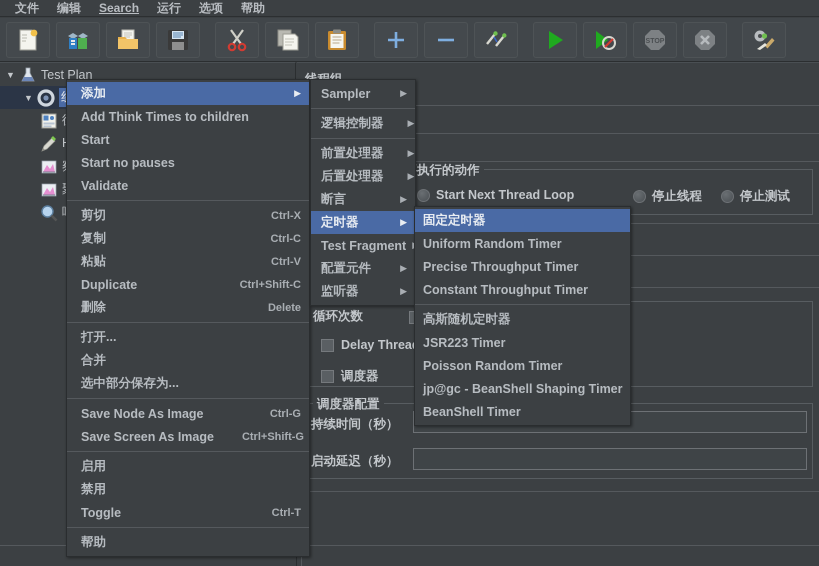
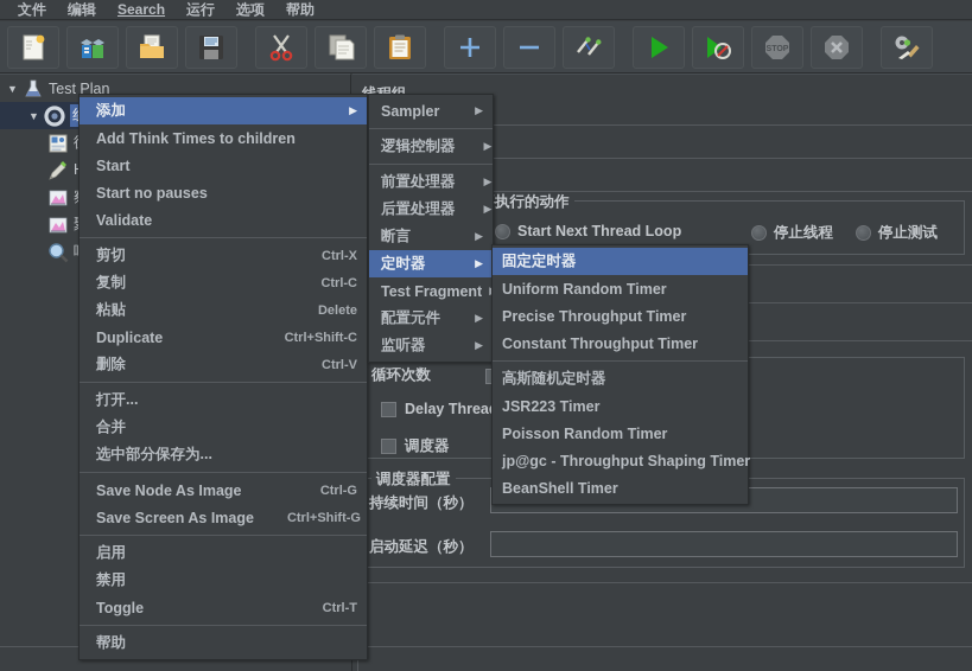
  文件
  编辑
  Search
  运行
  选项
  帮助
  ▼
  Test Plan
  ▼
  Start Next Thread Loop
  停止线程
  停止测试
  循环次数
  调度器
  调度器配置
  持续时间（秒）
  启动延迟（秒）
  添加
  ▶
  Add Think Times to children
  Start
  Start no pauses
  Validate
  剪切
  Ctrl-X
  复制
  Ctrl-C
  粘贴
- Ctrl-V
+ Delete
  Duplicate
  Ctrl+Shift-C
  删除
- Delete
+ Ctrl-V
  打开...
  合并
  选中部分保存为...
  Save Node As Image
  Ctrl-G
  Save Screen As Image
  Ctrl+Shift-G
  启用
  禁用
  Toggle
  Ctrl-T
  帮助
  Sampler
  ▶
  逻辑控制器
  ▶
  前置处理器
  ▶
  后置处理器
  ▶
  断言
  ▶
  定时器
  ▶
  Test Fragment
  配置元件
  ▶
  监听器
  ▶
  固定定时器
  Uniform Random Timer
  Precise Throughput Timer
  Constant Throughput Timer
  高斯随机定时器
  JSR223 Timer
  Poisson Random Timer
- jp@gc - BeanShell Shaping Timer
+ jp@gc - Throughput Shaping Timer
  BeanShell Timer
